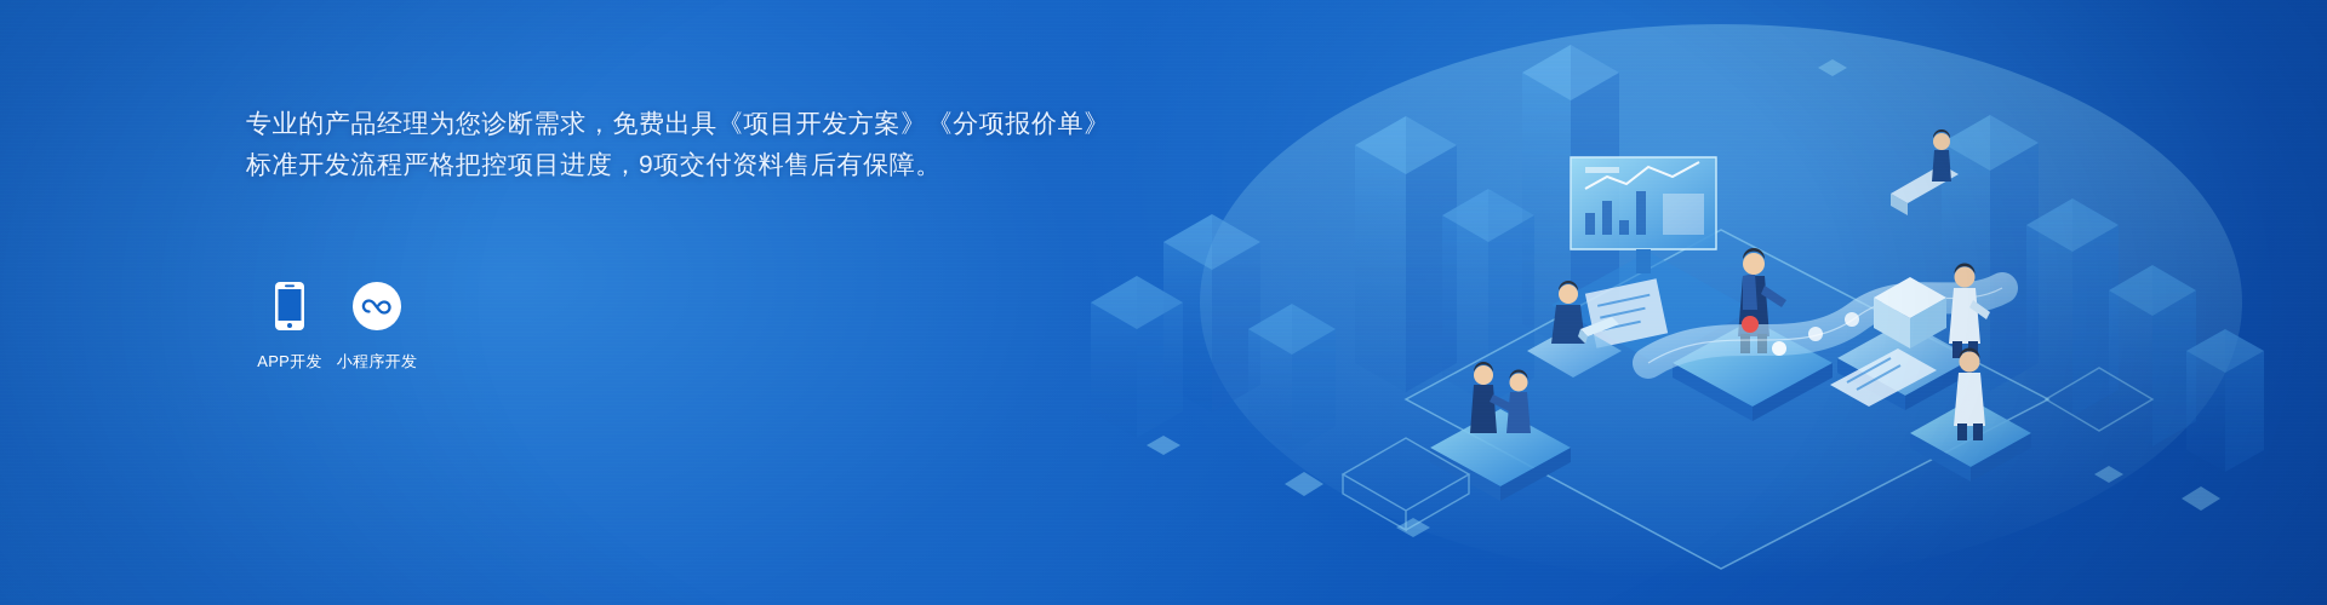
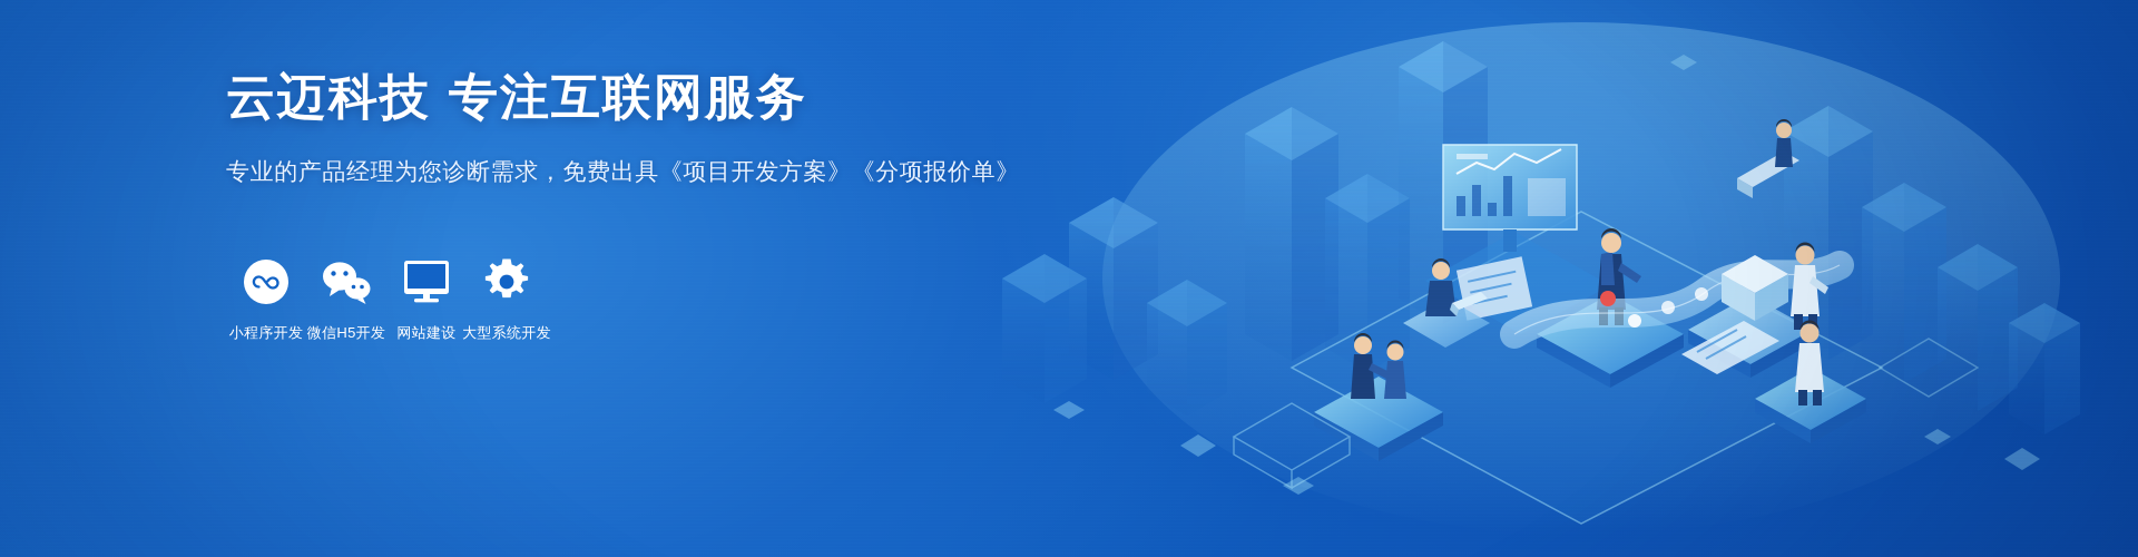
+ 云迈科技 专注互联网服务
  专业的产品经理为您诊断需求，免费出具《项目开发方案》《分项报价单》
- 标准开发流程严格把控项目进度，9项交付资料售后有保障。
- APP开发
  小程序开发
+ 微信H5开发
+ 网站建设
+ 大型系统开发
